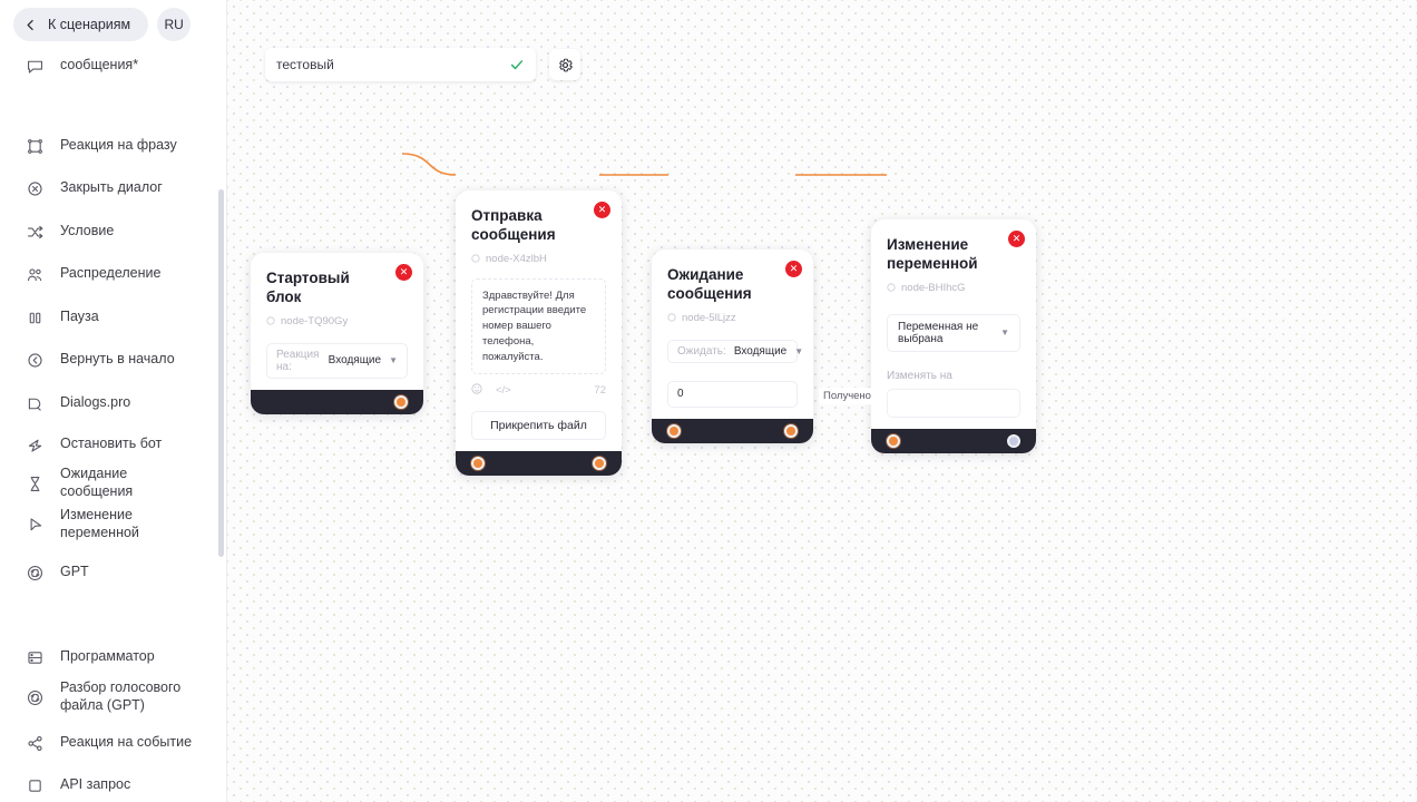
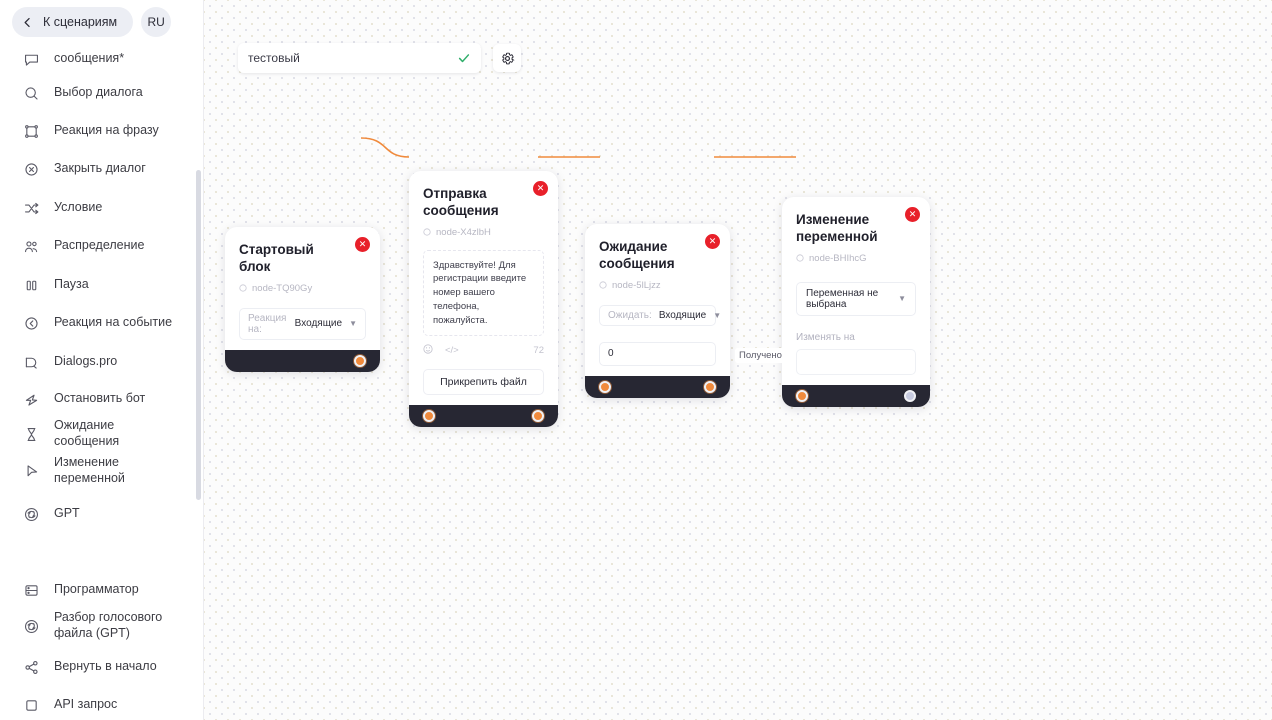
  Получено
  ✕
  Стартовый блок
  node-TQ90Gy
  Реакция на:
  Входящие
  ▼
  ✕
  Отправка
  сообщения
  node-X4zlbH
  Здравствуйте! Для регистрации введите номер вашего телефона, пожалуйста.
  </>
  72
  Прикрепить файл
  ✕
  Ожидание
  сообщения
  node-5lLjzz
  Ожидать:
  Входящие
  ▼
  0
  ✕
  Изменение
  переменной
  node-BHIhcG
  Переменная не выбрана
  ▼
  Изменять на
  тестовый
  сообщения*
+ Выбор диалога
  Реакция на фразу
  Закрыть диалог
  Условие
  Распределение
  Пауза
- Вернуть в начало
+ Реакция на событие
  Dialogs.pro
  Остановить бот
  Ожидание
  сообщения
  Изменение
  переменной
  GPT
  Программатор
  Разбор голосового
  файла (GPT)
- Реакция на событие
+ Вернуть в начало
  API запрос
  К сценариям
  RU
